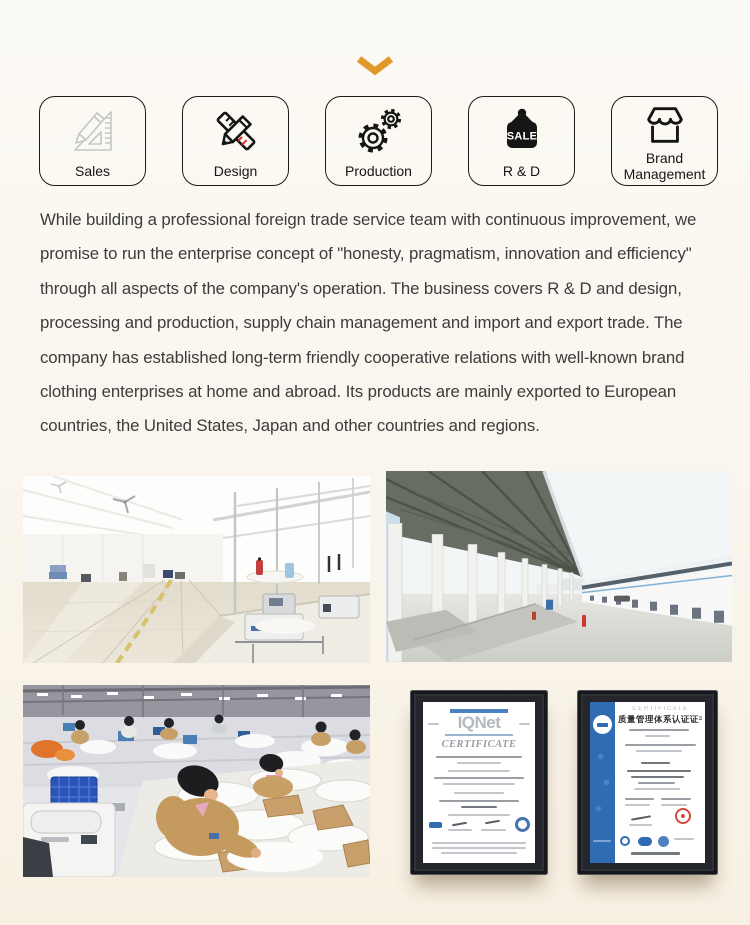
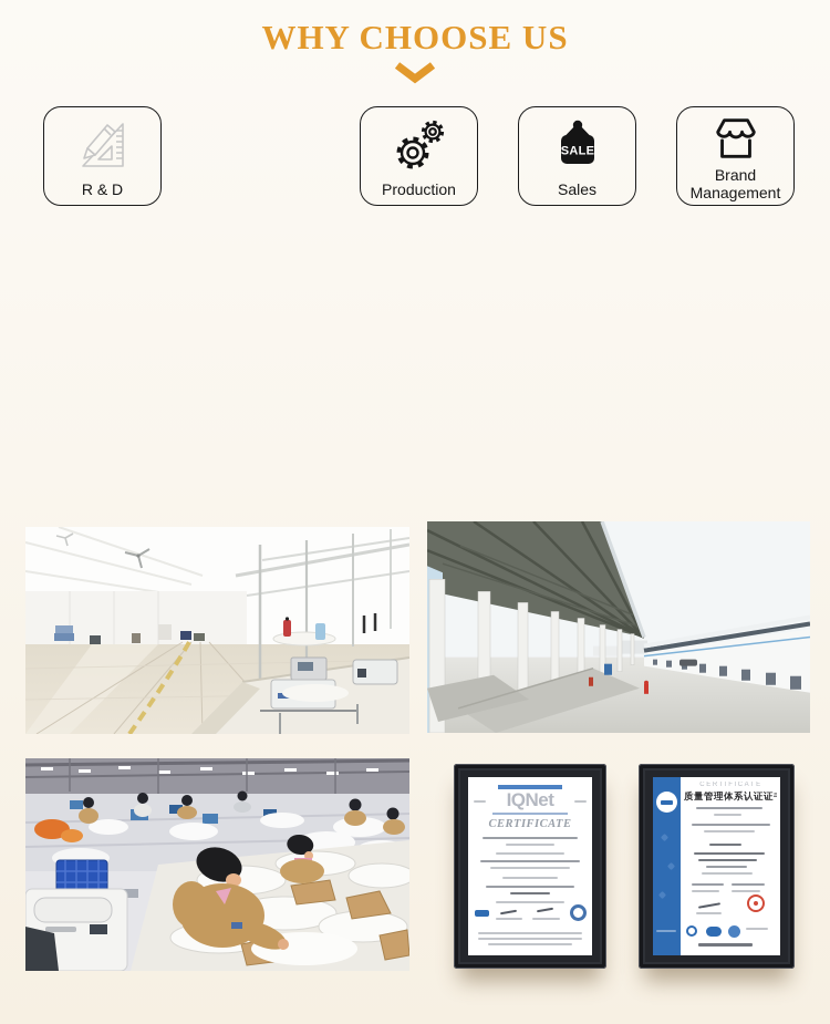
+ WHY CHOOSE US
- Sales
+ R & D
- Design
  Production
  SALE
- R & D
+ Sales
  Brand Management
- While building a professional foreign trade service team with continuous improvement, we promise to run the enterprise concept of "honesty, pragmatism, innovation and efficiency" through all aspects of the company's operation. The business covers R & D and design, processing and production, supply chain management and import and export trade. The company has established long-term friendly cooperative relations with well-known brand clothing enterprises at home and abroad. Its products are mainly exported to European countries, the United States, Japan and other countries and regions.
  IQNet
  CERTIFICATE
  质量管理体系认证证
